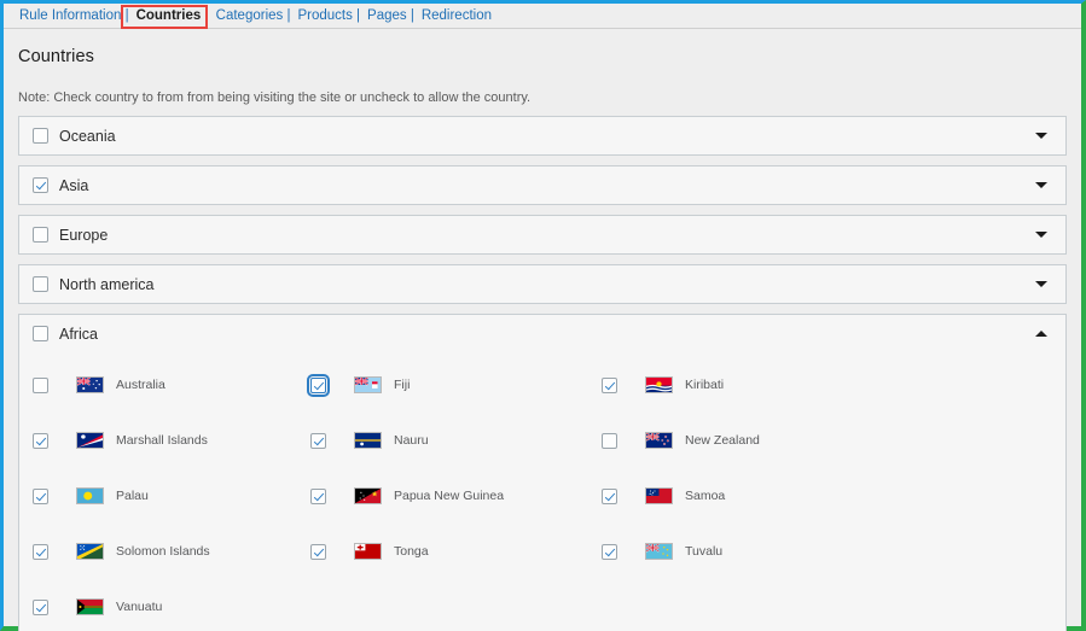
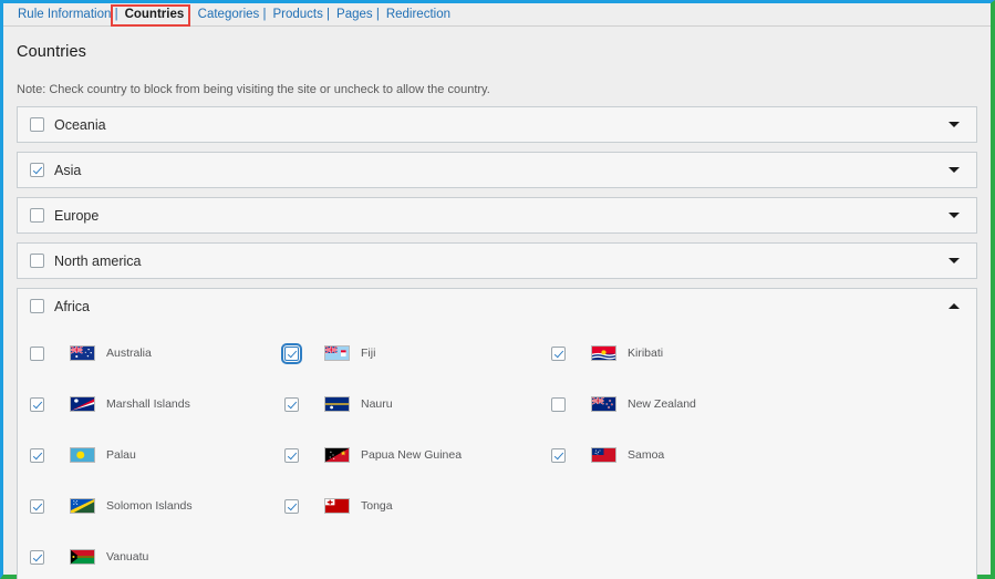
  Rule Information |
  Countries |
  Categories |
  Products |
  Pages |
  Redirection
  Countries
- Note: Check country to from from being visiting the site or uncheck to allow the country.
+ Note: Check country to block from being visiting the site or uncheck to allow the country.
  Oceania
  Asia
  Europe
  North america
  Africa
  Australia
  Fiji
  Kiribati
  Marshall Islands
  Nauru
  New Zealand
  Palau
  Papua New Guinea
  Samoa
  Solomon Islands
  Tonga
- Tuvalu
  Vanuatu
